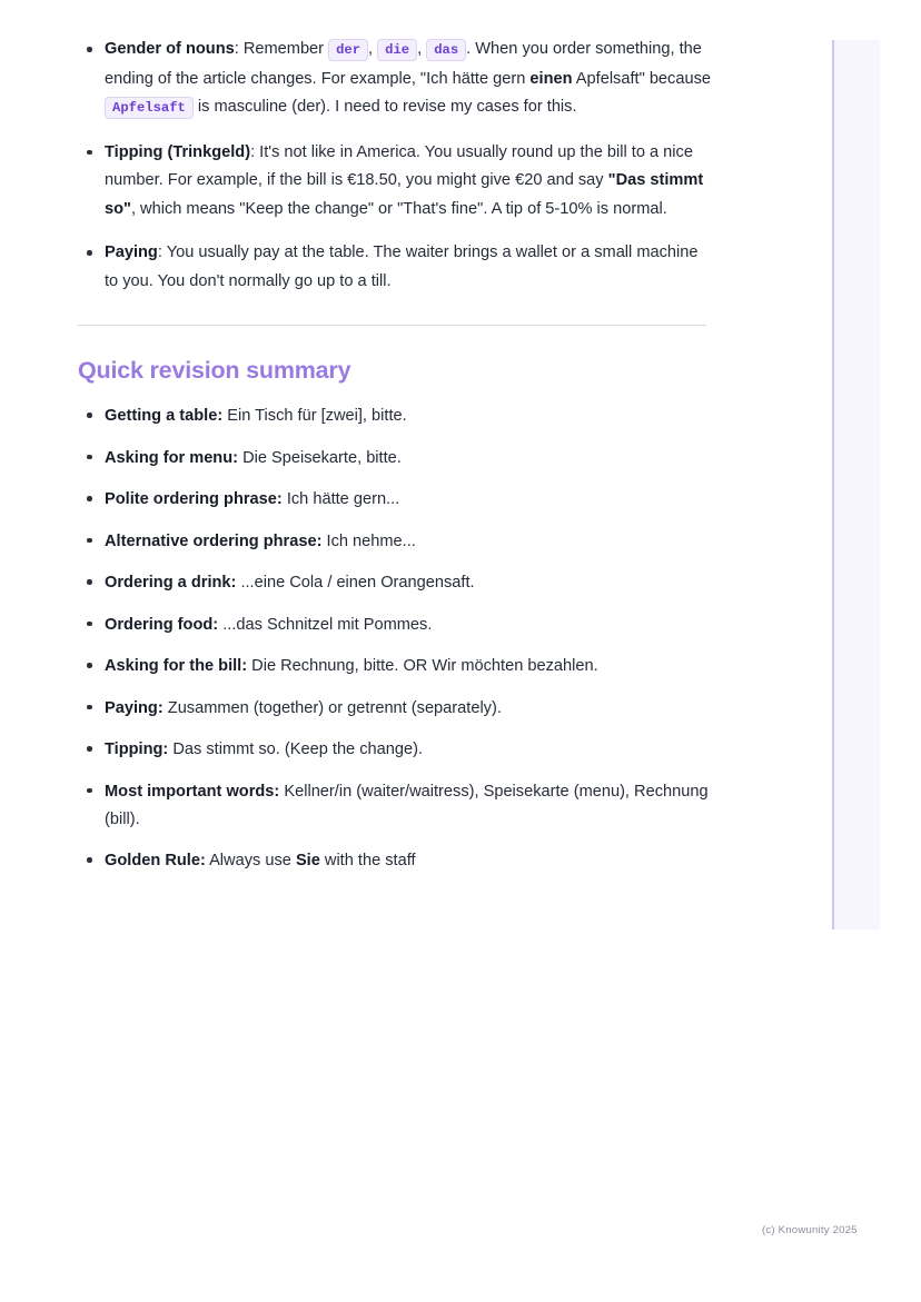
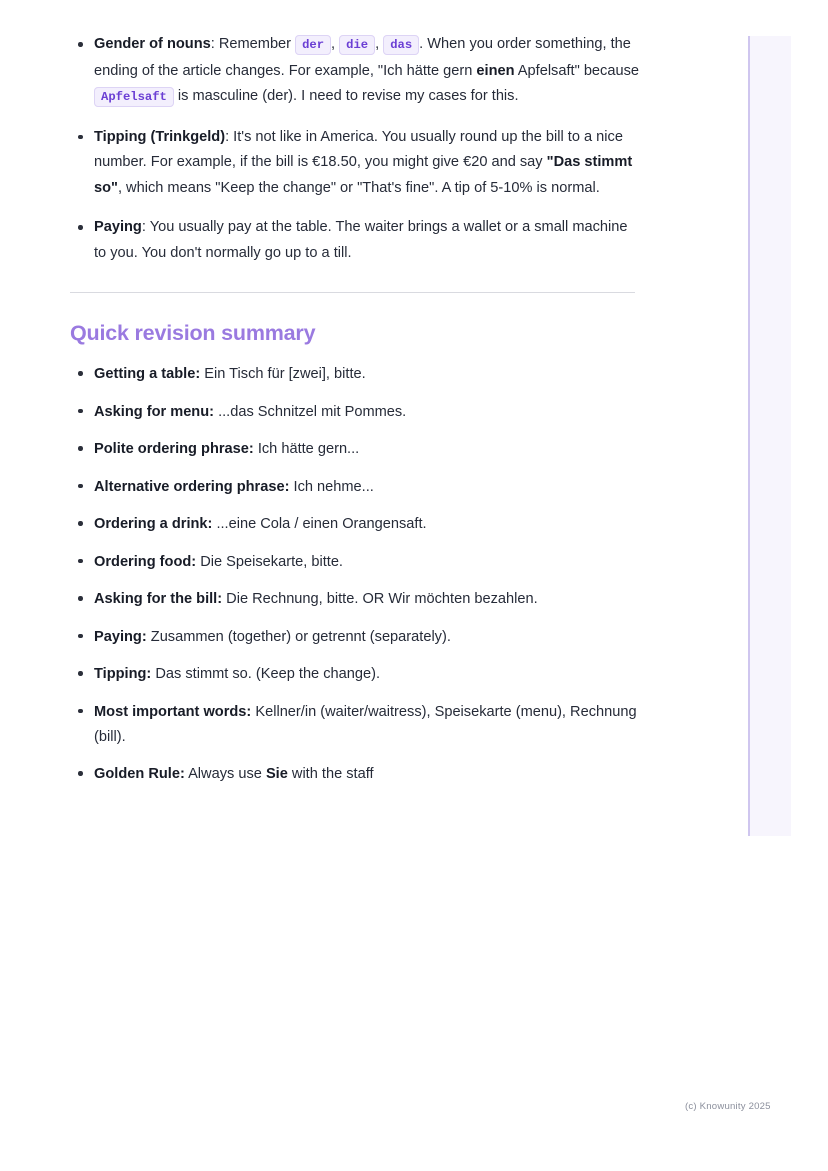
  Gender of nouns: Remember der , die , das . When you order something, the ending of the article changes. For example, "Ich hätte gern einen Apfelsaft" because Apfelsaft is masculine (der). I need to revise my cases for this.
  Tipping (Trinkgeld): It's not like in America. You usually round up the bill to a nice number. For example, if the bill is €18.50, you might give €20 and say "Das stimmt so", which means "Keep the change" or "That's fine". A tip of 5-10% is normal.
  Paying: You usually pay at the table. The waiter brings a wallet or a small machine to you. You don't normally go up to a till.
  Quick revision summary
  Getting a table: Ein Tisch für [zwei], bitte.
- Asking for menu: Die Speisekarte, bitte.
+ Asking for menu: ...das Schnitzel mit Pommes.
  Polite ordering phrase: Ich hätte gern...
  Alternative ordering phrase: Ich nehme...
  Ordering a drink: ...eine Cola / einen Orangensaft.
- Ordering food: ...das Schnitzel mit Pommes.
+ Ordering food: Die Speisekarte, bitte.
  Asking for the bill: Die Rechnung, bitte. OR Wir möchten bezahlen.
  Paying: Zusammen (together) or getrennt (separately).
  Tipping: Das stimmt so. (Keep the change).
  Most important words: Kellner/in (waiter/waitress), Speisekarte (menu), Rechnung (bill).
  Golden Rule: Always use Sie with the staff
  (c) Knowunity 2025
